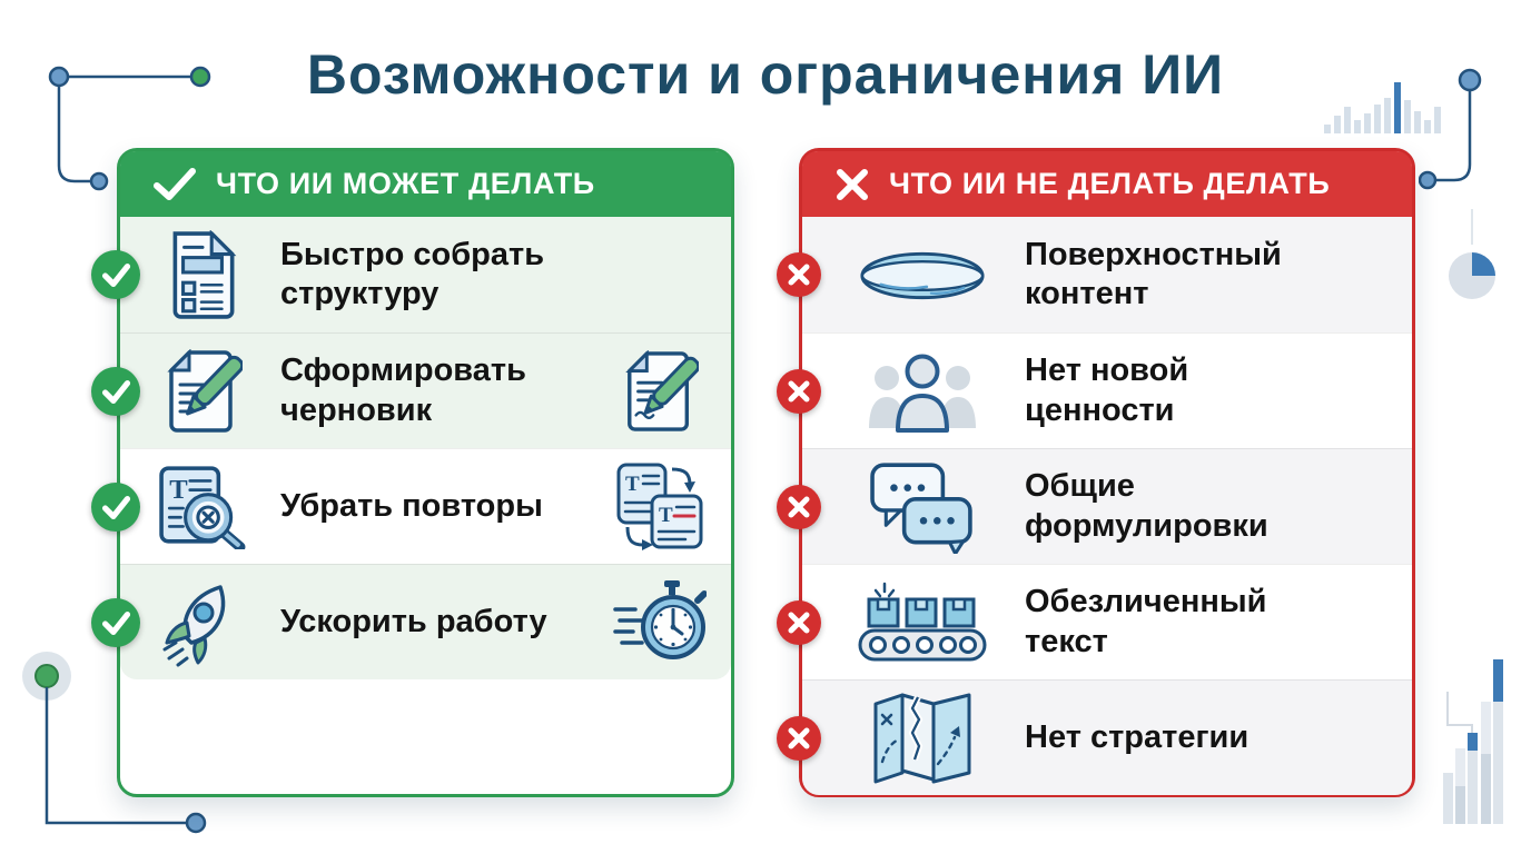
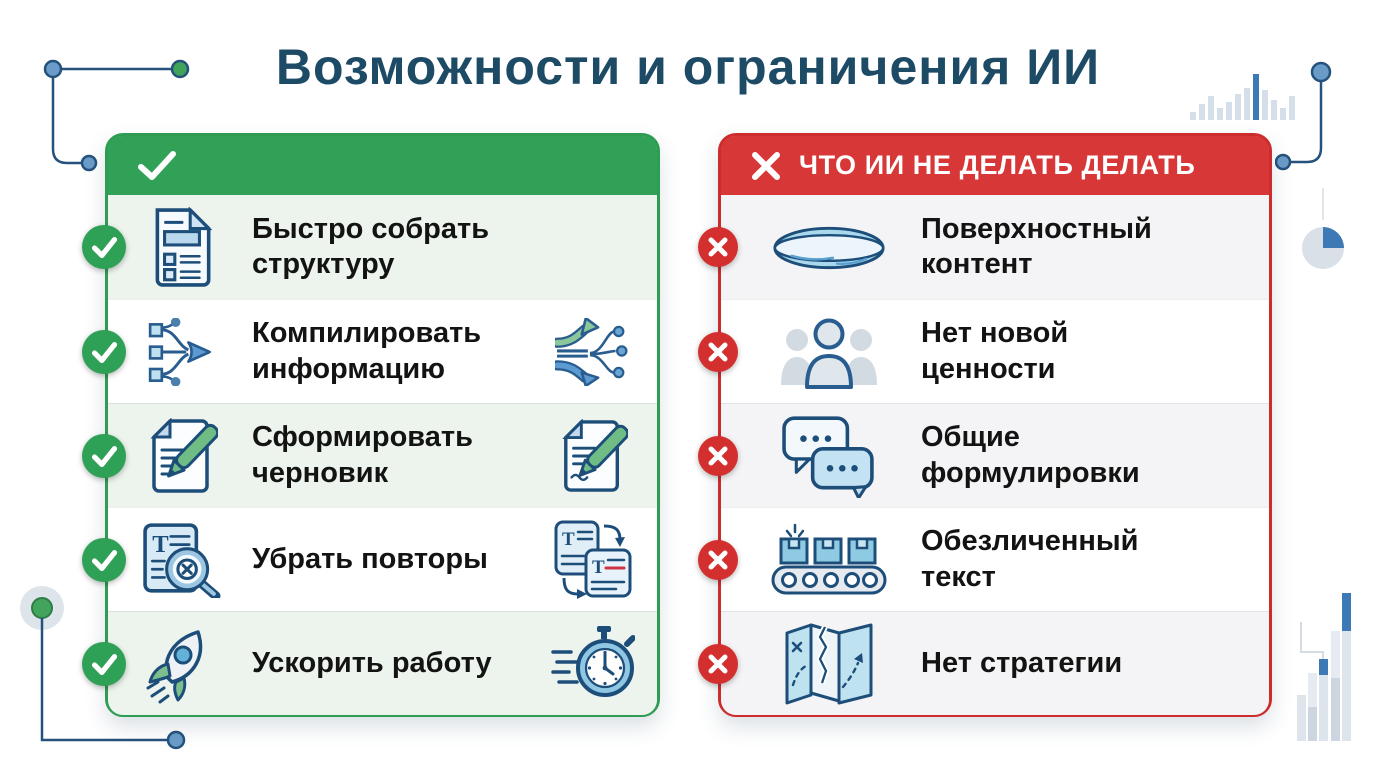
  Возможности и ограничения ИИ
- ЧТО ИИ МОЖЕТ ДЕЛАТЬ
  Быстро собрать структуру
+ Компилировать информацию
  Сформировать черновик
  T
  Убрать повторы
  T
  T
  Ускорить работу
  ЧТО ИИ НЕ ДЕЛАТЬ ДЕЛАТЬ
  Поверхностный контент
  Нет новой ценности
  Общие формулировки
  Обезличенный текст
  Нет стратегии
